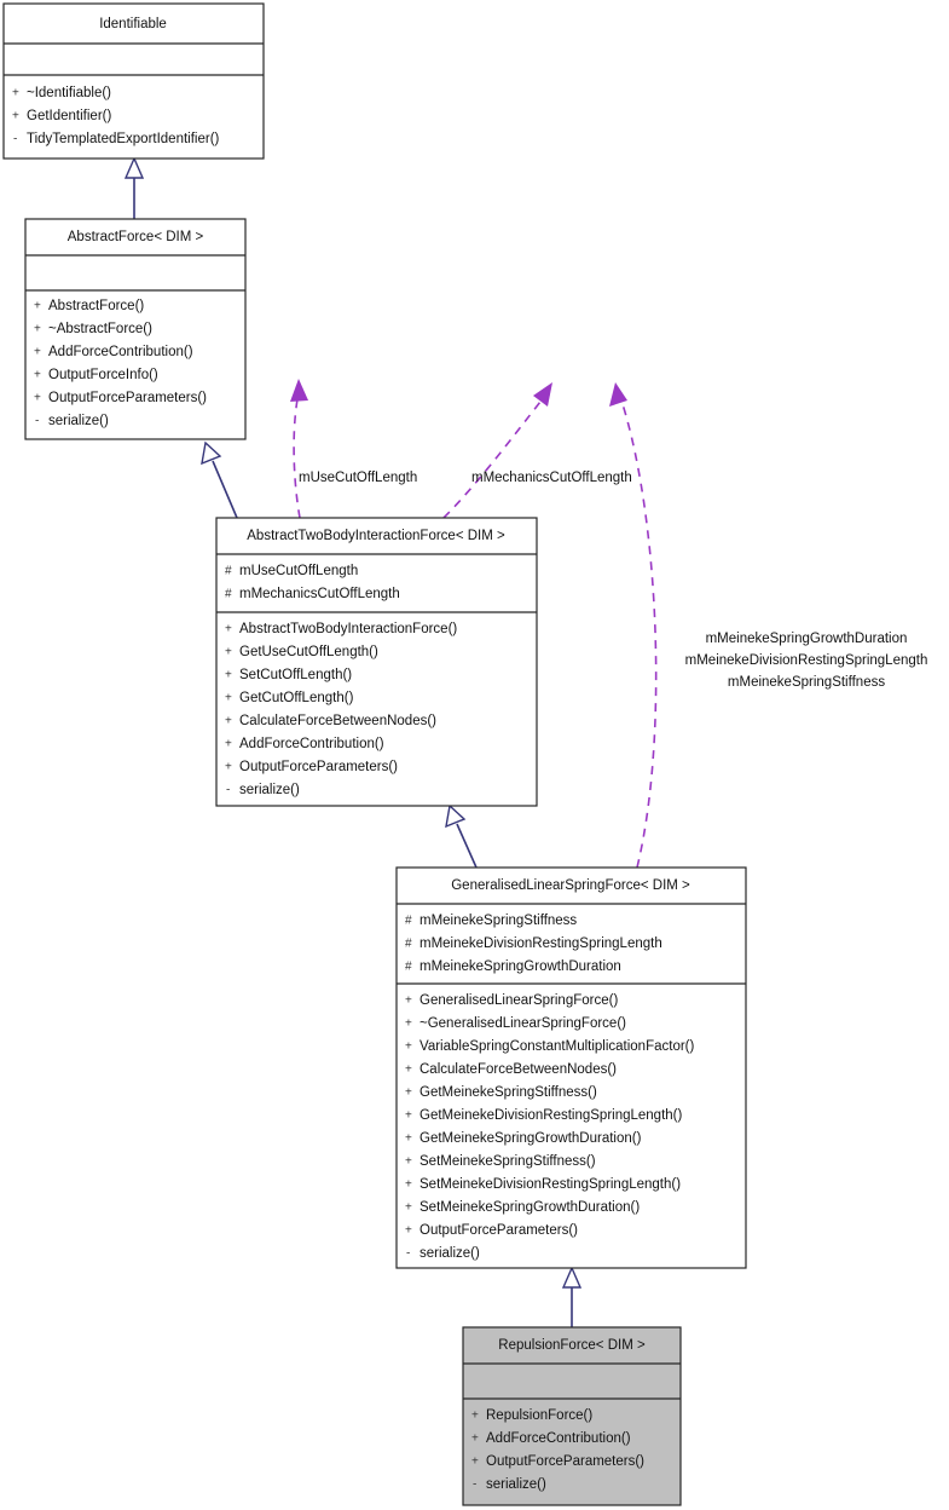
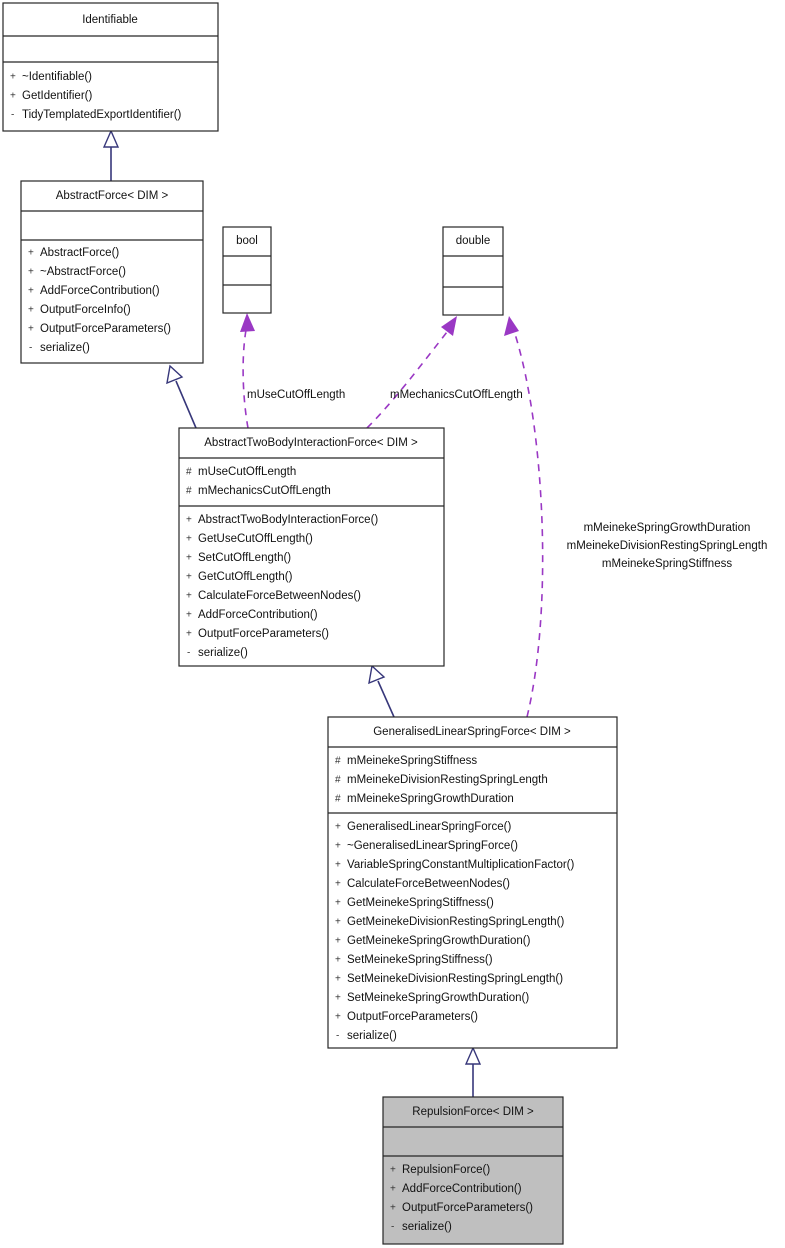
  Identifiable
  +
  ~Identifiable()
  +
  GetIdentifier()
  -
  TidyTemplatedExportIdentifier()
  AbstractForce< DIM >
  +
  AbstractForce()
  +
  ~AbstractForce()
  +
  AddForceContribution()
  +
  OutputForceInfo()
  +
  OutputForceParameters()
  -
  serialize()
+ bool
+ double
  AbstractTwoBodyInteractionForce< DIM >
  #
  mUseCutOffLength
  #
  mMechanicsCutOffLength
  +
  AbstractTwoBodyInteractionForce()
  +
  GetUseCutOffLength()
  +
  SetCutOffLength()
  +
  GetCutOffLength()
  +
  CalculateForceBetweenNodes()
  +
  AddForceContribution()
  +
  OutputForceParameters()
  -
  serialize()
  GeneralisedLinearSpringForce< DIM >
  #
  mMeinekeSpringStiffness
  #
  mMeinekeDivisionRestingSpringLength
  #
  mMeinekeSpringGrowthDuration
  +
  GeneralisedLinearSpringForce()
  +
  ~GeneralisedLinearSpringForce()
  +
  VariableSpringConstantMultiplicationFactor()
  +
  CalculateForceBetweenNodes()
  +
  GetMeinekeSpringStiffness()
  +
  GetMeinekeDivisionRestingSpringLength()
  +
  GetMeinekeSpringGrowthDuration()
  +
  SetMeinekeSpringStiffness()
  +
  SetMeinekeDivisionRestingSpringLength()
  +
  SetMeinekeSpringGrowthDuration()
  +
  OutputForceParameters()
  -
  serialize()
  RepulsionForce< DIM >
  +
  RepulsionForce()
  +
  AddForceContribution()
  +
  OutputForceParameters()
  -
  serialize()
  mUseCutOffLength
  mMechanicsCutOffLength
  mMeinekeSpringGrowthDuration
  mMeinekeDivisionRestingSpringLength
  mMeinekeSpringStiffness
